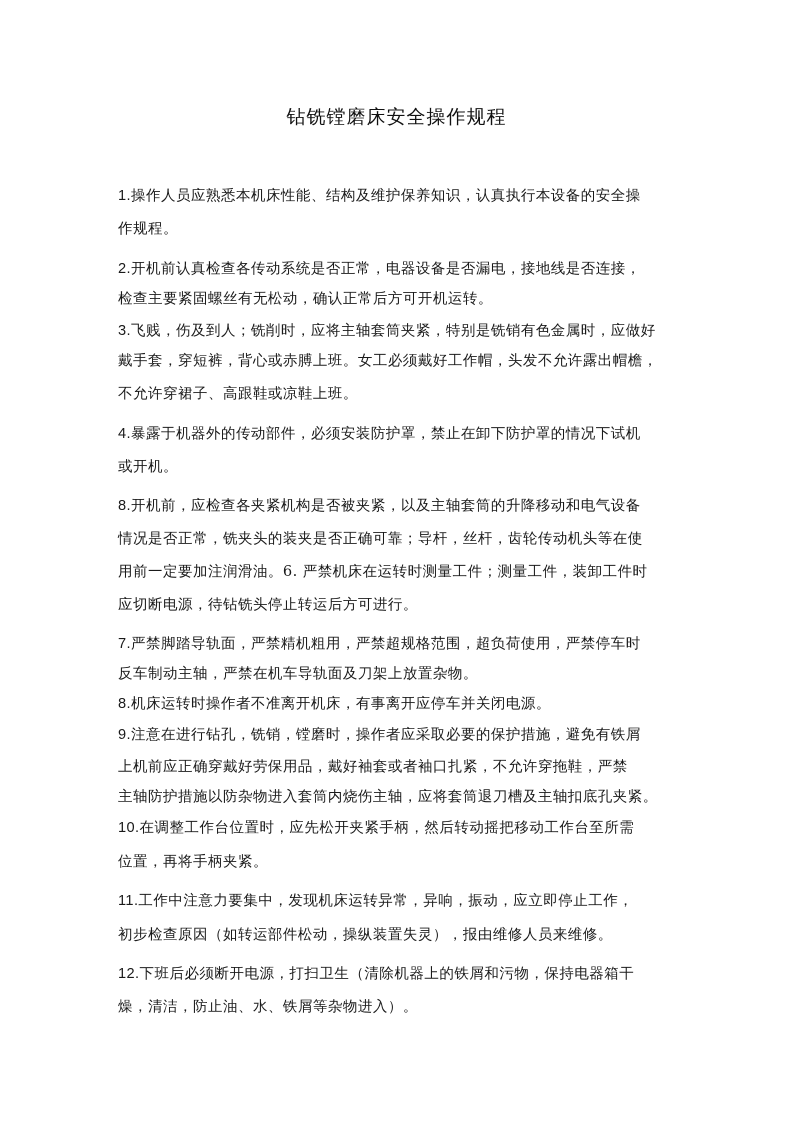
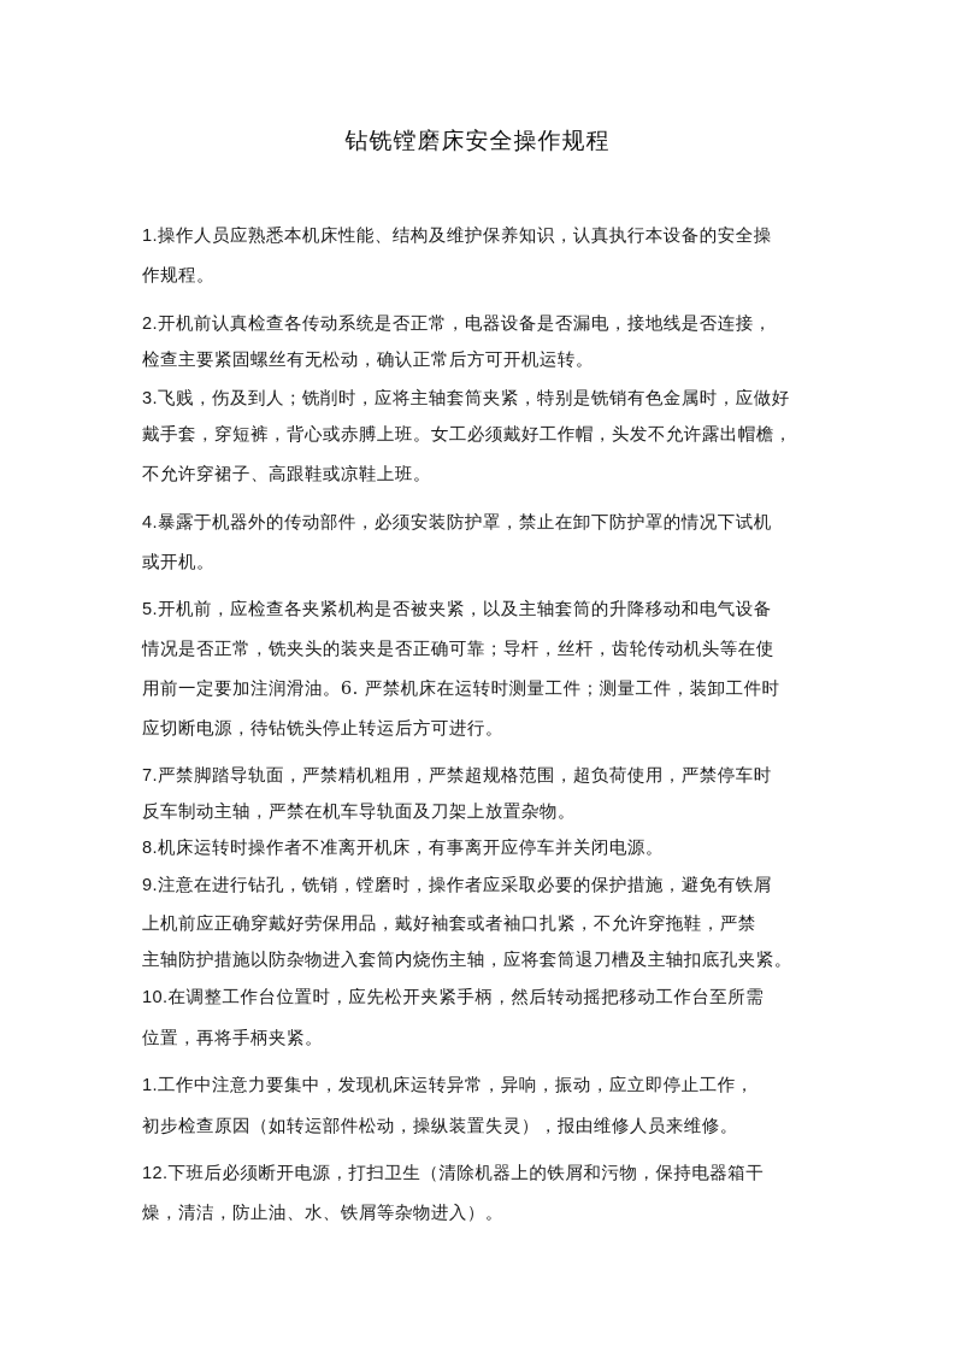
  钻铣镗磨床安全操作规程
  1.操作人员应熟悉本机床性能、结构及维护保养知识，认真执行本设备的安全操
  作规程。
  2.开机前认真检查各传动系统是否正常，电器设备是否漏电，接地线是否连接，
  检查主要紧固螺丝有无松动，确认正常后方可开机运转。
  3.飞贱，伤及到人；铣削时，应将主轴套筒夹紧，特别是铣销有色金属时，应做好
  戴手套，穿短裤，背心或赤膊上班。女工必须戴好工作帽，头发不允许露出帽檐，
  不允许穿裙子、高跟鞋或凉鞋上班。
  4.暴露于机器外的传动部件，必须安装防护罩，禁止在卸下防护罩的情况下试机
  或开机。
- 8.开机前，应检查各夹紧机构是否被夹紧，以及主轴套筒的升降移动和电气设备
+ 5.开机前，应检查各夹紧机构是否被夹紧，以及主轴套筒的升降移动和电气设备
  情况是否正常，铣夹头的装夹是否正确可靠；导杆，丝杆，齿轮传动机头等在使
  用前一定要加注润滑油。6. 严禁机床在运转时测量工件；测量工件，装卸工件时
  应切断电源，待钻铣头停止转运后方可进行。
  7.严禁脚踏导轨面，严禁精机粗用，严禁超规格范围，超负荷使用，严禁停车时
  反车制动主轴，严禁在机车导轨面及刀架上放置杂物。
  8.机床运转时操作者不准离开机床，有事离开应停车并关闭电源。
  9.注意在进行钻孔，铣销，镗磨时，操作者应采取必要的保护措施，避免有铁屑
  上机前应正确穿戴好劳保用品，戴好袖套或者袖口扎紧，不允许穿拖鞋，严禁
  主轴防护措施以防杂物进入套筒内烧伤主轴，应将套筒退刀槽及主轴扣底孔夹紧。
  10.在调整工作台位置时，应先松开夹紧手柄，然后转动摇把移动工作台至所需
  位置，再将手柄夹紧。
- 11.工作中注意力要集中，发现机床运转异常，异响，振动，应立即停止工作，
+ 1.工作中注意力要集中，发现机床运转异常，异响，振动，应立即停止工作，
  初步检查原因（如转运部件松动，操纵装置失灵），报由维修人员来维修。
  12.下班后必须断开电源，打扫卫生（清除机器上的铁屑和污物，保持电器箱干
  燥，清洁，防止油、水、铁屑等杂物进入）。
